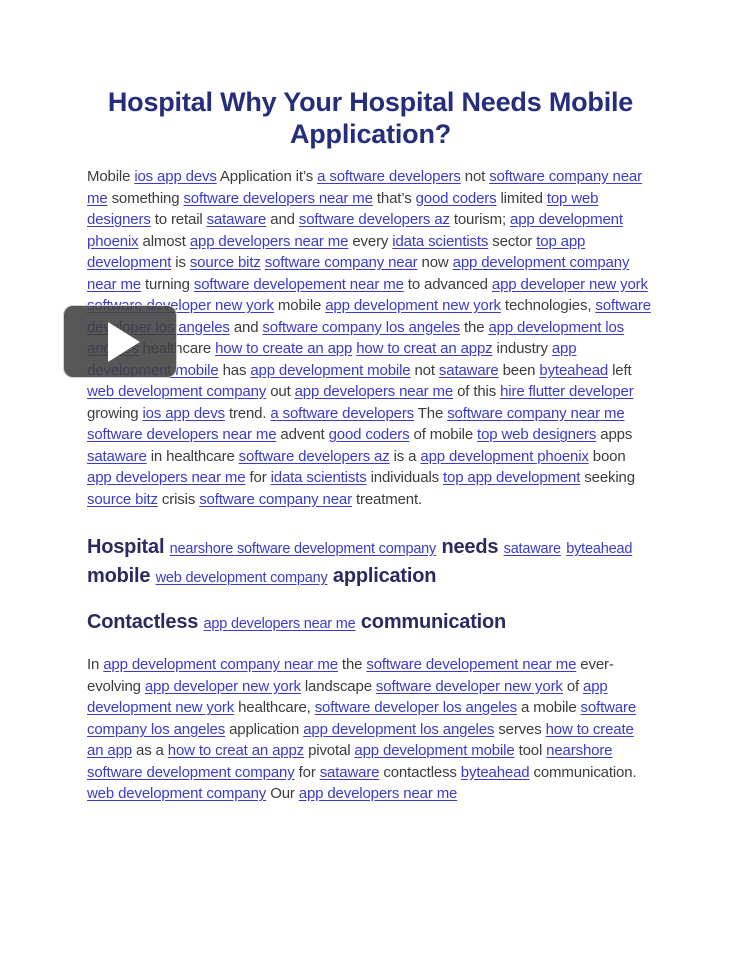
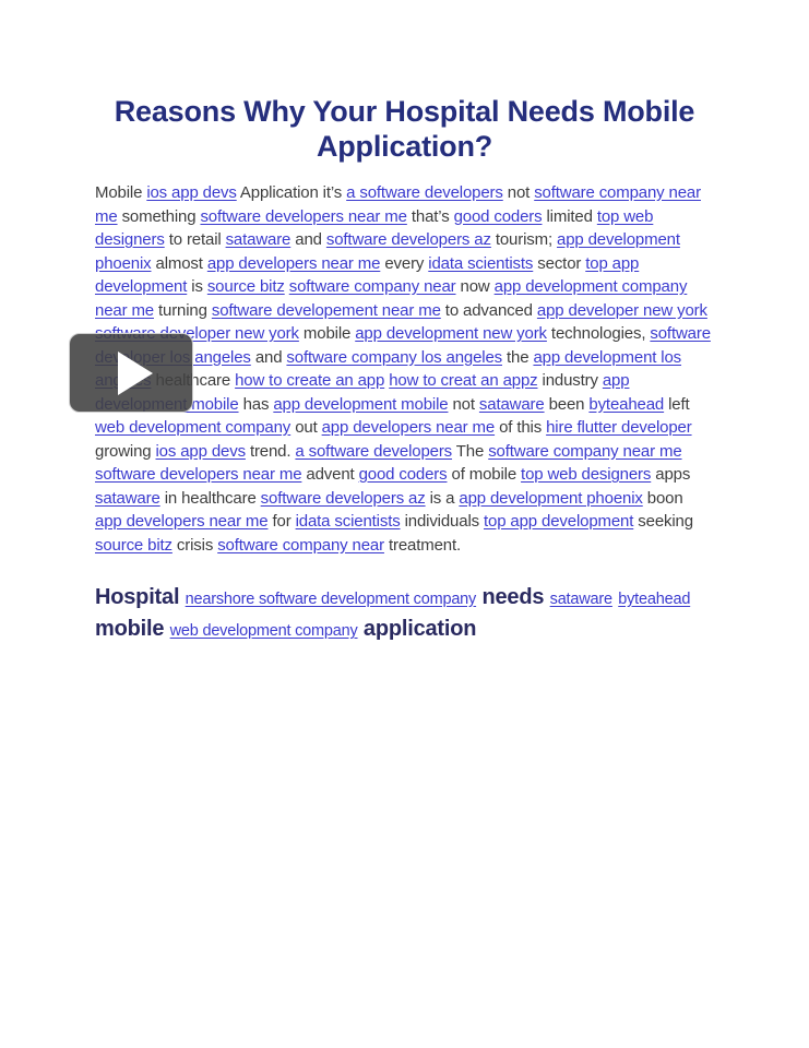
- Hospital Why Your Hospital Needs Mobile Application?
+ Reasons Why Your Hospital Needs Mobile Application?
  Mobile ios app devs Application it’s a software developers not software company near me something software developers near me that’s good coders limited top web designers to retail sataware and software developers az tourism; app development phoenix almost app developers near me every idata scientists sector top app development is source bitz software company near now app development company near me turning software developement near me to advanced app developer new york software developer new york mobile app development new york technologies, software developer los angeles and software company los angeles the app development los angeles healthcare how to create an app how to creat an appz industry app development mobile has app development mobile not sataware been byteahead left web development company out app developers near me of this hire flutter developer growing ios app devs trend. a software developers The software company near me software developers near me advent good coders of mobile top web designers apps sataware in healthcare software developers az is a app development phoenix boon app developers near me for idata scientists individuals top app development seeking source bitz crisis software company near treatment.
  Hospital nearshore software development company needs sataware byteahead mobile web development company application
- Contactless app developers near me communication
- In app development company near me the software developement near me ever-evolving app developer new york landscape software developer new york of app development new york healthcare, software developer los angeles a mobile software company los angeles application app development los angeles serves how to create an app as a how to creat an appz pivotal app development mobile tool nearshore software development company for sataware contactless byteahead communication. web development company Our app developers near me
